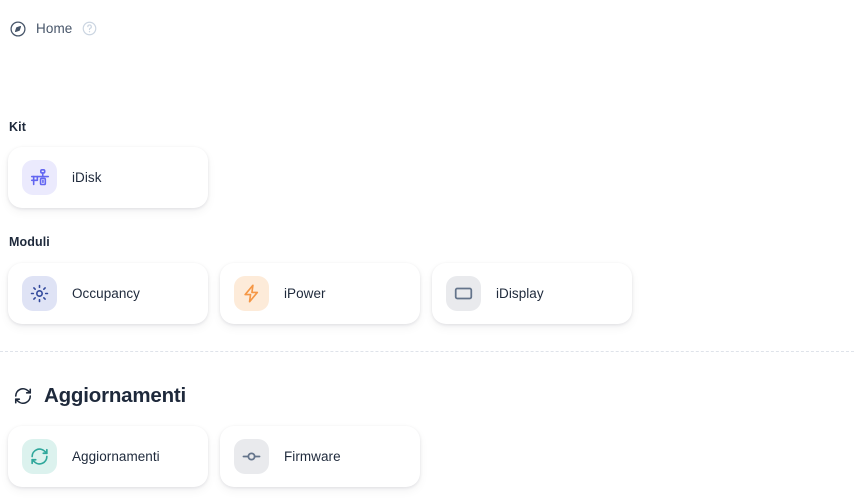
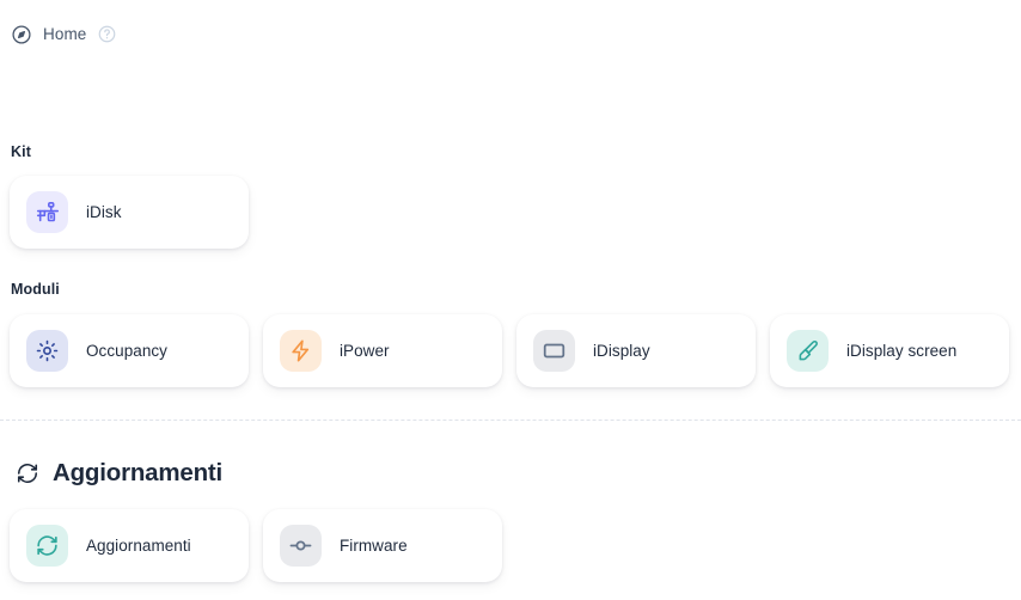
  Home
  Kit
  iDisk
  Moduli
  Occupancy
  iPower
  iDisplay
+ iDisplay screen
  Aggiornamenti
  Aggiornamenti
  Firmware
